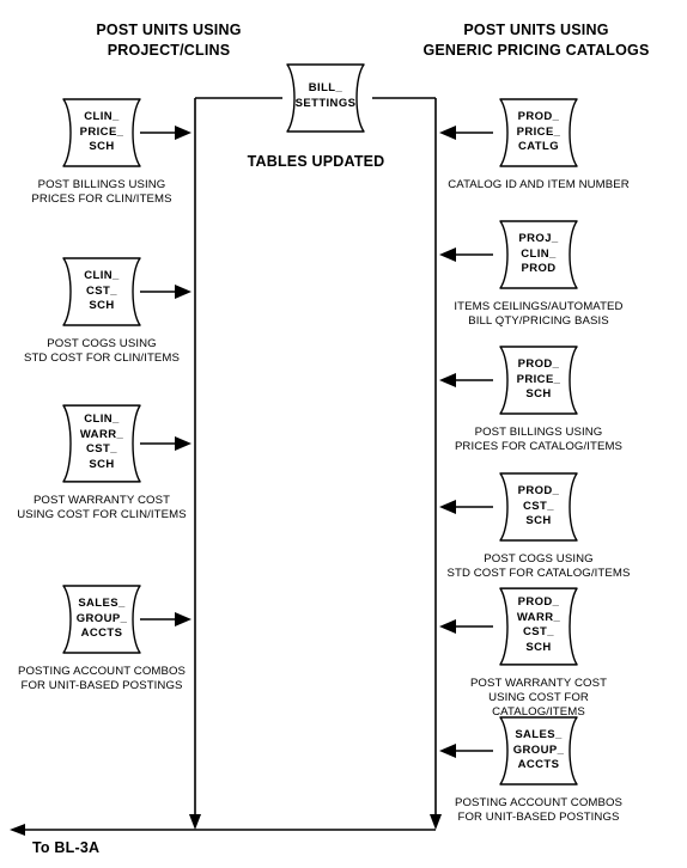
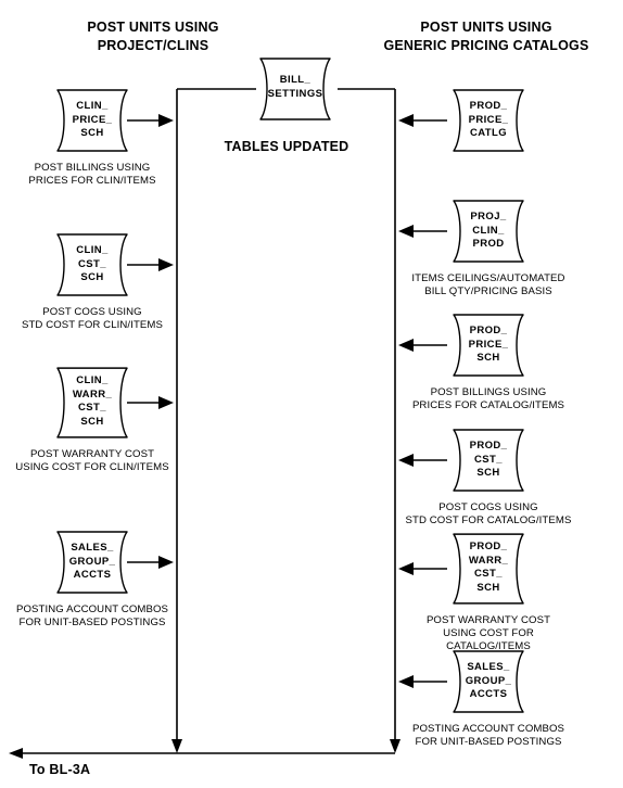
  POST UNITS USING
  PROJECT/CLINS
  POST UNITS USING
  GENERIC PRICING CATALOGS
  TABLES UPDATED
  BILL_
  SETTINGS
  CLIN_
  PRICE_
  SCH
  POST BILLINGS USING
  PRICES FOR CLIN/ITEMS
  CLIN_
  CST_
  SCH
  POST COGS USING
  STD COST FOR CLIN/ITEMS
  CLIN_
  WARR_
  CST_
  SCH
  POST WARRANTY COST
  USING COST FOR CLIN/ITEMS
  SALES_
  GROUP_
  ACCTS
  POSTING ACCOUNT COMBOS
  FOR UNIT-BASED POSTINGS
  PROD_
  PRICE_
  CATLG
- CATALOG ID AND ITEM NUMBER
  PROJ_
  CLIN_
  PROD
  ITEMS CEILINGS/AUTOMATED
  BILL QTY/PRICING BASIS
  PROD_
  PRICE_
  SCH
  POST BILLINGS USING
  PRICES FOR CATALOG/ITEMS
  PROD_
  CST_
  SCH
  POST COGS USING
  STD COST FOR CATALOG/ITEMS
  PROD_
  WARR_
  CST_
  SCH
  POST WARRANTY COST
  USING COST FOR CATALOG/ITEMS
  SALES_
  GROUP_
  ACCTS
  POSTING ACCOUNT COMBOS
  FOR UNIT-BASED POSTINGS
  To BL-3A
